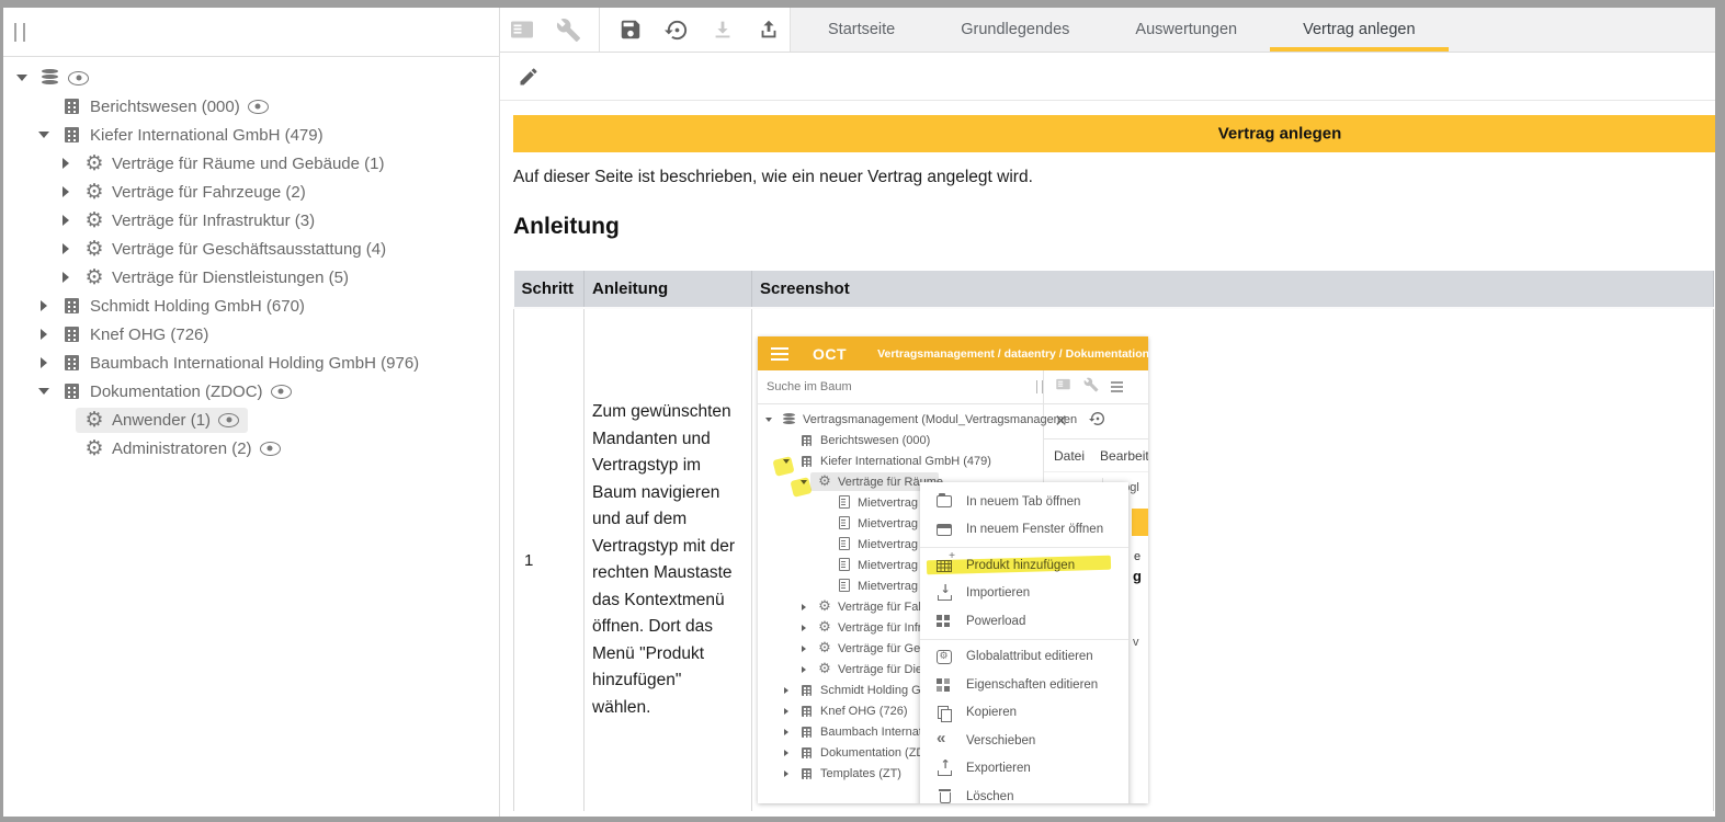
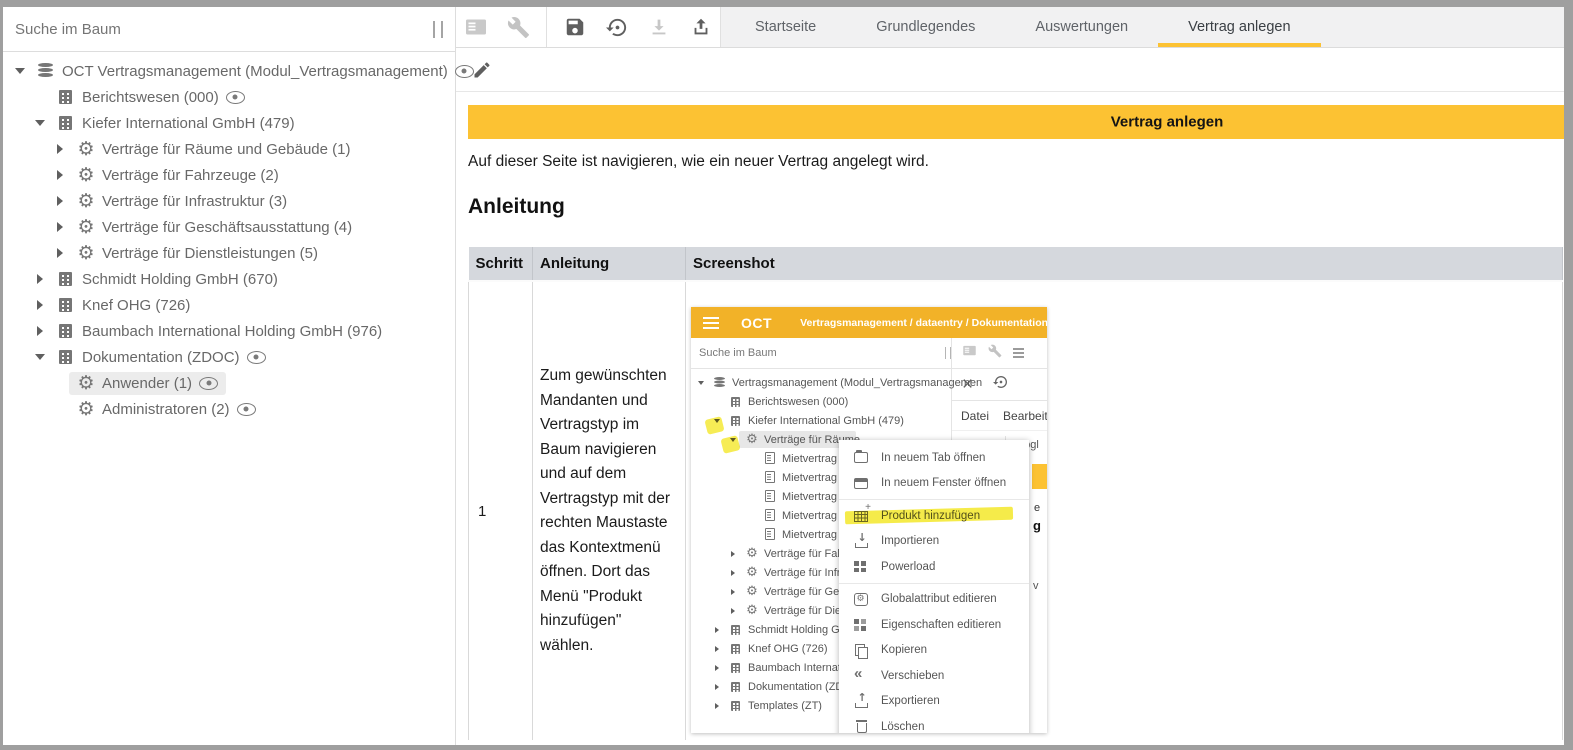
+ Suche im Baum
+ OCT Vertragsmanagement (Modul_Vertragsmanagement)
  Berichtswesen (000)
  Kiefer International GmbH (479)
  Verträge für Räume und Gebäude (1)
  Verträge für Fahrzeuge (2)
  Verträge für Infrastruktur (3)
  Verträge für Geschäftsausstattung (4)
  Verträge für Dienstleistungen (5)
  Schmidt Holding GmbH (670)
  Knef OHG (726)
  Baumbach International Holding GmbH (976)
  Dokumentation (ZDOC)
  Anwender (1)
  Administratoren (2)
  Startseite
  Grundlegendes
  Auswertungen
  Vertrag anlegen
  Vertrag anlegen
- Auf dieser Seite ist beschrieben, wie ein neuer Vertrag angelegt wird.
+ Auf dieser Seite ist navigieren, wie ein neuer Vertrag angelegt wird.
  Anleitung
  	Schritt	Anleitung	Screenshot
  1	Zum gewünschten Mandanten und Vertragstyp im Baum navigieren und auf dem Vertragstyp mit der rechten Maustaste das Kontextmenü öffnen. Dort das Menü "Produkt hinzufügen" wählen.	OCT Vertragsmanagement / dataentry / Dokumentation Suche im Baum × Datei Bearbeit gl e g v Vertragsmanagement (Modul_Vertragsmanagemen Berichtswesen (000) Kiefer International GmbH (479) Verträge für Rä Mietvertrag Mietvertrag Mietvertrag Mietvertrag Mietvertrag Verträge für Fa Verträge für Inf Verträge für Ge Verträge für Die Schmidt Holding G Knef OHG (726) Baumbach Interna Dokumentation (Z Templates (ZT) In neuem Tab öffnen In neuem Fenster öffnen Produkt hinzufügen Importieren Powerload Globalattribut editieren Eigenschaften editieren Kopieren Verschieben Exportieren Löschen
